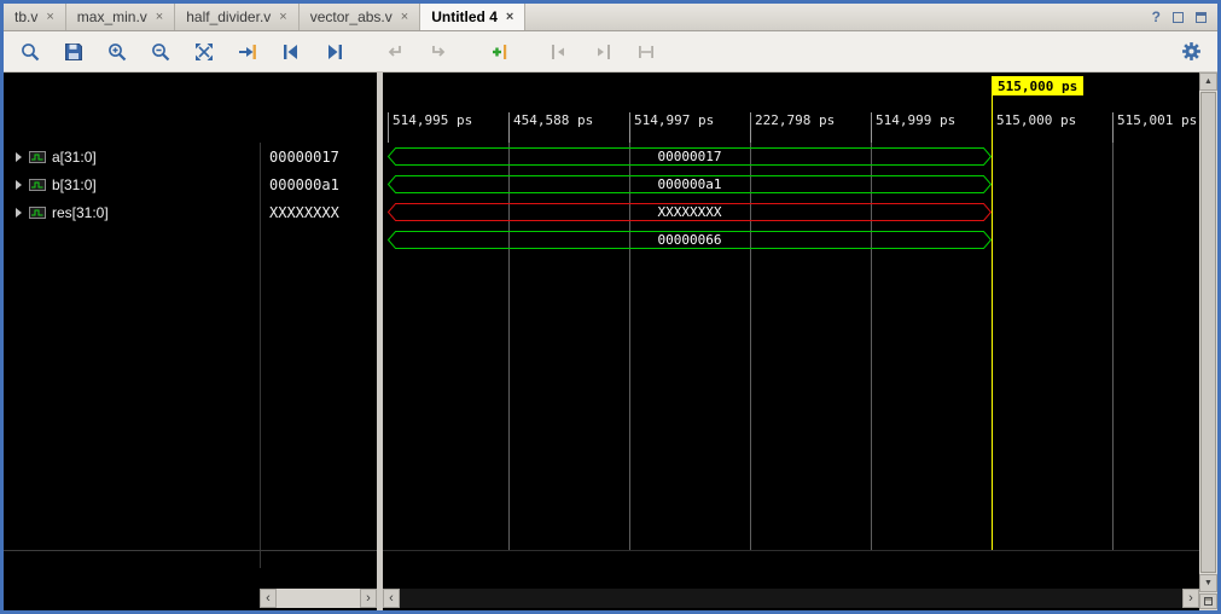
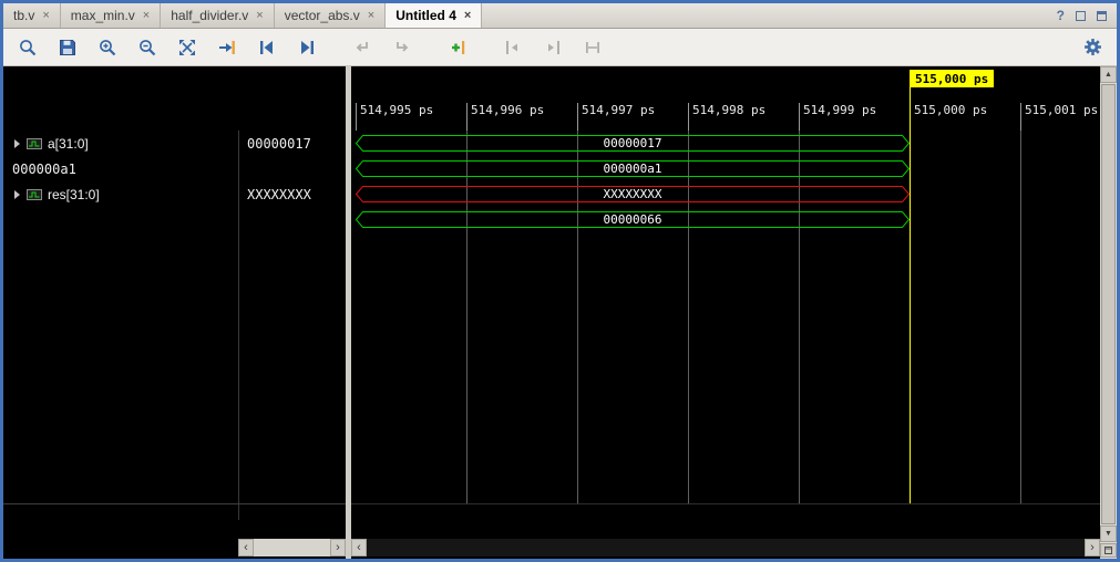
  tb.v
  ×
  max_min.v
  ×
  half_divider.v
  ×
  vector_abs.v
  ×
  Untitled 4
  ×
  ?
  a[31:0]
  00000017
- b[31:0]
  000000a1
  res[31:0]
  XXXXXXXX
  ‹
  ›
  515,000 ps
  514,995 ps
- 454,588 ps
+ 514,996 ps
  514,997 ps
- 222,798 ps
+ 514,998 ps
  514,999 ps
  515,000 ps
  515,001 ps
  00000017
  000000a1
  XXXXXXXX
  00000066
  ‹
  ›
